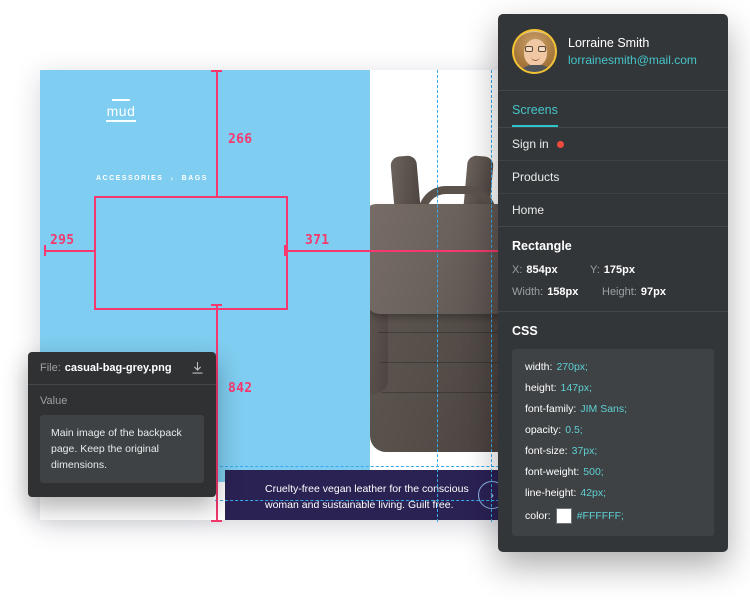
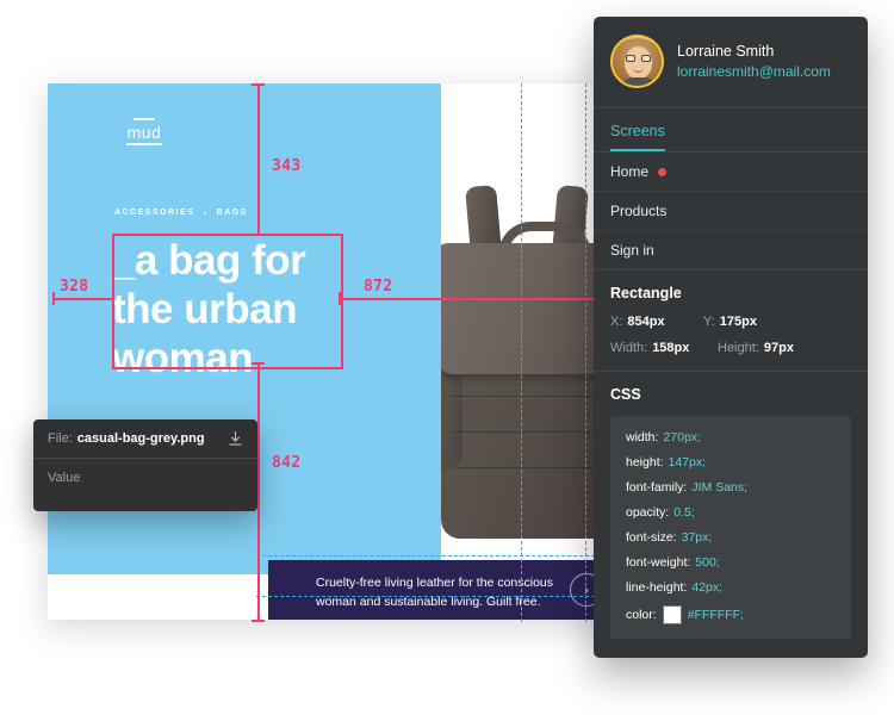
  mud
  ›
+ _a bag for the urban woman
- Cruelty-free vegan leather for the conscious woman and sustainable living. Guilt free.
+ Cruelty-free living leather for the conscious woman and sustainable living. Guilt free.
  ›
- 266
+ 343
- 295
+ 328
- 371
+ 872
  842
  File:
  casual-bag-grey.png
  Value
- Main image of the backpack page. Keep the original dimensions.
  Lorraine Smith
  lorrainesmith@mail.com
  Screens
- Sign in
+ Home
  Products
- Home
+ Sign in
  Rectangle
  X: 854px
  Y: 175px
  Width: 158px
  Height: 97px
  CSS
  width:
  270px;
  height:
  147px;
  font-family:
  JIM Sans;
  opacity:
  0.5;
  font-size:
  37px;
  font-weight:
  500;
  line-height:
  42px;
  color:
  #FFFFFF;
